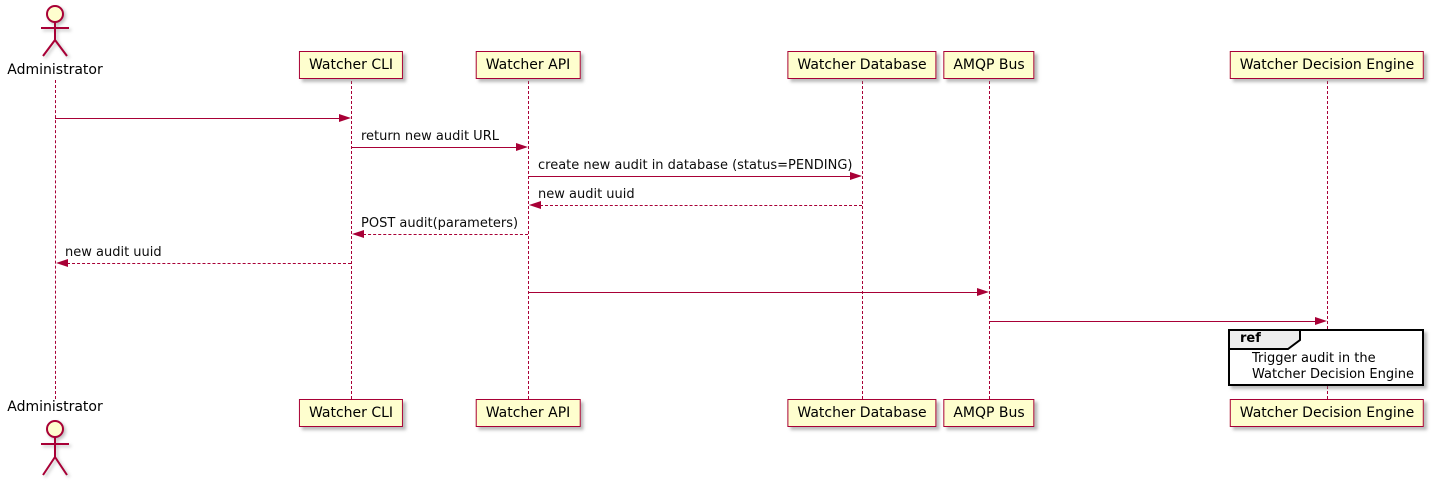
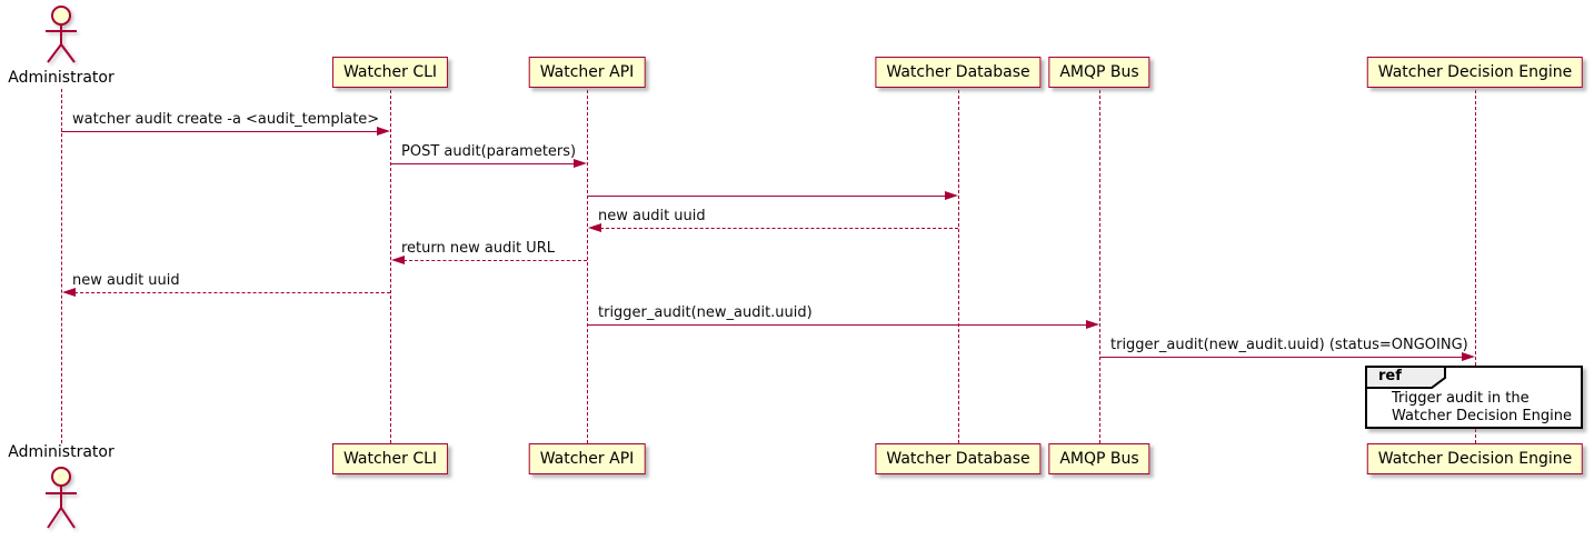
  Administrator
  Administrator
  Watcher CLI
  Watcher CLI
  Watcher API
  Watcher API
  Watcher Database
  Watcher Database
  AMQP Bus
  AMQP Bus
  Watcher Decision Engine
  Watcher Decision Engine
+ watcher audit create -a <audit_template>
- return new audit URL
+ POST audit(parameters)
- create new audit in database (status=PENDING)
  new audit uuid
- POST audit(parameters)
+ return new audit URL
  new audit uuid
+ trigger_audit(new_audit.uuid)
+ trigger_audit(new_audit.uuid) (status=ONGOING)
  ref
  Trigger audit in the
  Watcher Decision Engine
